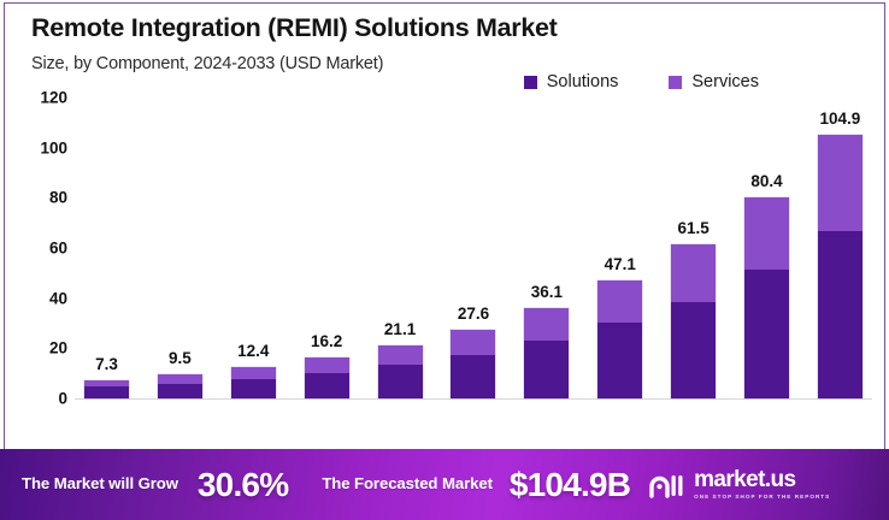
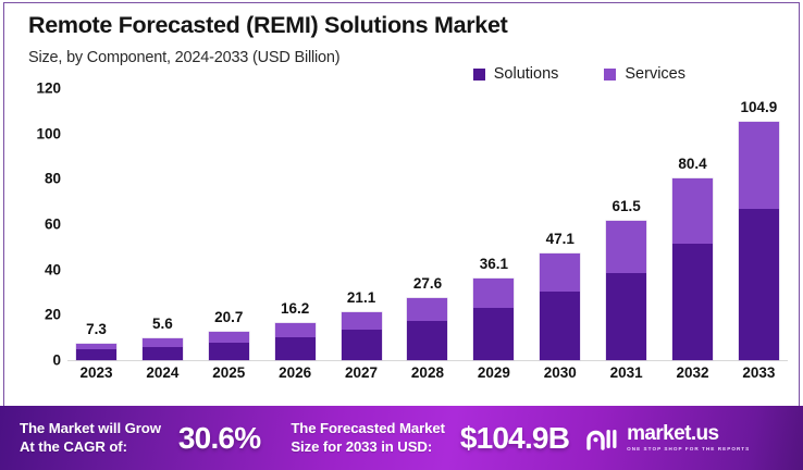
- Remote Integration (REMI) Solutions Market
+ Remote Forecasted (REMI) Solutions Market
- Size, by Component, 2024-2033 (USD Market)
+ Size, by Component, 2024-2033 (USD Billion)
  Solutions
  Services
  0
  20
  40
  60
  80
  100
  120
  7.3
- 9.5
+ 5.6
- 12.4
+ 20.7
  16.2
  21.1
  27.6
  36.1
  47.1
  61.5
  80.4
  104.9
+ 2023
+ 2024
+ 2025
+ 2026
+ 2027
+ 2028
+ 2029
+ 2030
+ 2031
+ 2032
+ 2033
  The Market will Grow
+ At the CAGR of:
  30.6%
  The Forecasted Market
+ Size for 2033 in USD:
  $104.9B
  market.us
